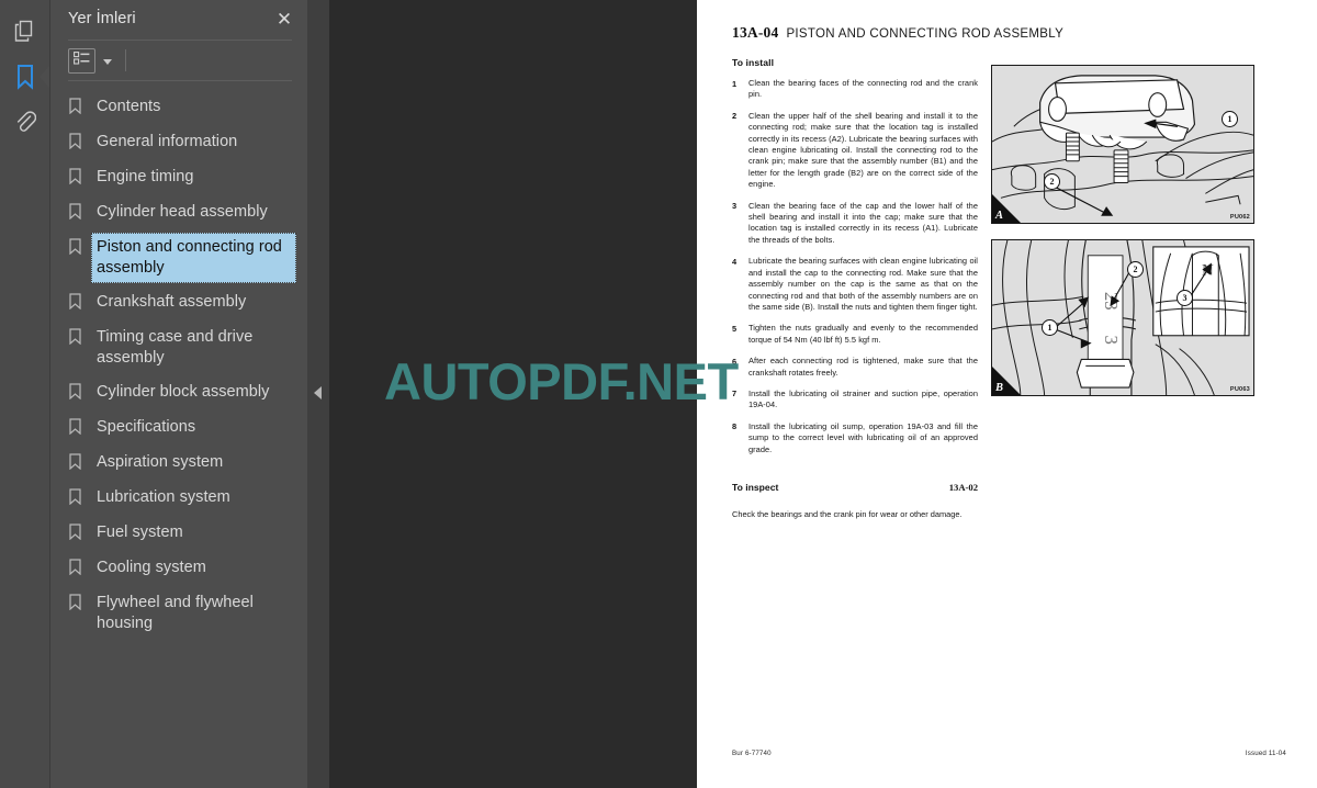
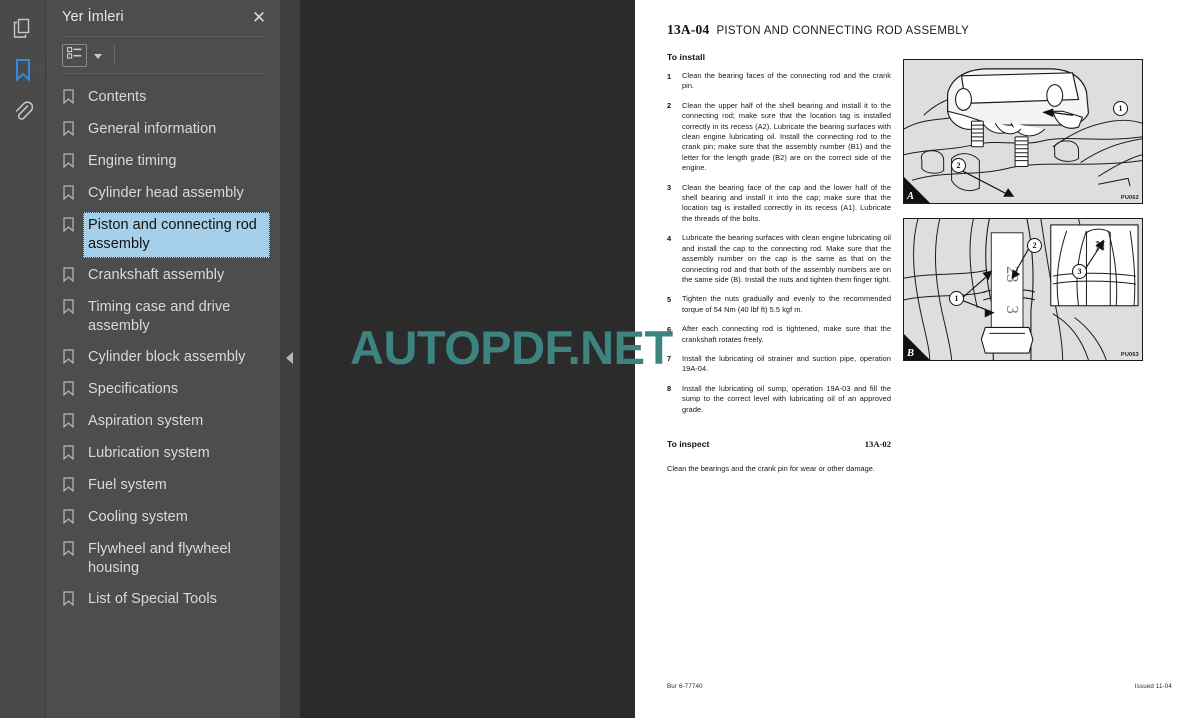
  Yer İmleri
  ✕
  Contents
  General information
  Engine timing
  Cylinder head assembly
  Piston and connecting rod assembly
  Crankshaft assembly
  Timing case and drive assembly
  Cylinder block assembly
  Specifications
  Aspiration system
  Lubrication system
  Fuel system
  Cooling system
  Flywheel and flywheel housing
+ List of Special Tools
  13A-04
  PISTON AND CONNECTING ROD ASSEMBLY
  To install
  1
  Clean the bearing faces of the connecting rod and the crank pin.
  2
  Clean the upper half of the shell bearing and install it to the connecting rod; make sure that the location tag is installed correctly in its recess (A2). Lubricate the bearing surfaces with clean engine lubricating oil. Install the connecting rod to the crank pin; make sure that the assembly number (B1) and the letter for the length grade (B2) are on the correct side of the engine.
  3
  Clean the bearing face of the cap and the lower half of the shell bearing and install it into the cap; make sure that the location tag is installed correctly in its recess (A1). Lubricate the threads of the bolts.
  4
  Lubricate the bearing surfaces with clean engine lubricating oil and install the cap to the connecting rod. Make sure that the assembly number on the cap is the same as that on the connecting rod and that both of the assembly numbers are on the same side (B). Install the nuts and tighten them finger tight.
  5
  Tighten the nuts gradually and evenly to the recommended torque of 54 Nm (40 lbf ft) 5.5 kgf m.
  6
  After each connecting rod is tightened, make sure that the crankshaft rotates freely.
  7
  Install the lubricating oil strainer and suction pipe, operation 19A-04.
  8
  Install the lubricating oil sump, operation 19A-03 and fill the sump to the correct level with lubricating oil of an approved grade.
  To inspect
  13A-02
- Check the bearings and the crank pin for wear or other damage.
+ Clean the bearings and the crank pin for wear or other damage.
  1
  2
  A
  1
  2
  3
  B
  AUTOPDF.NET
